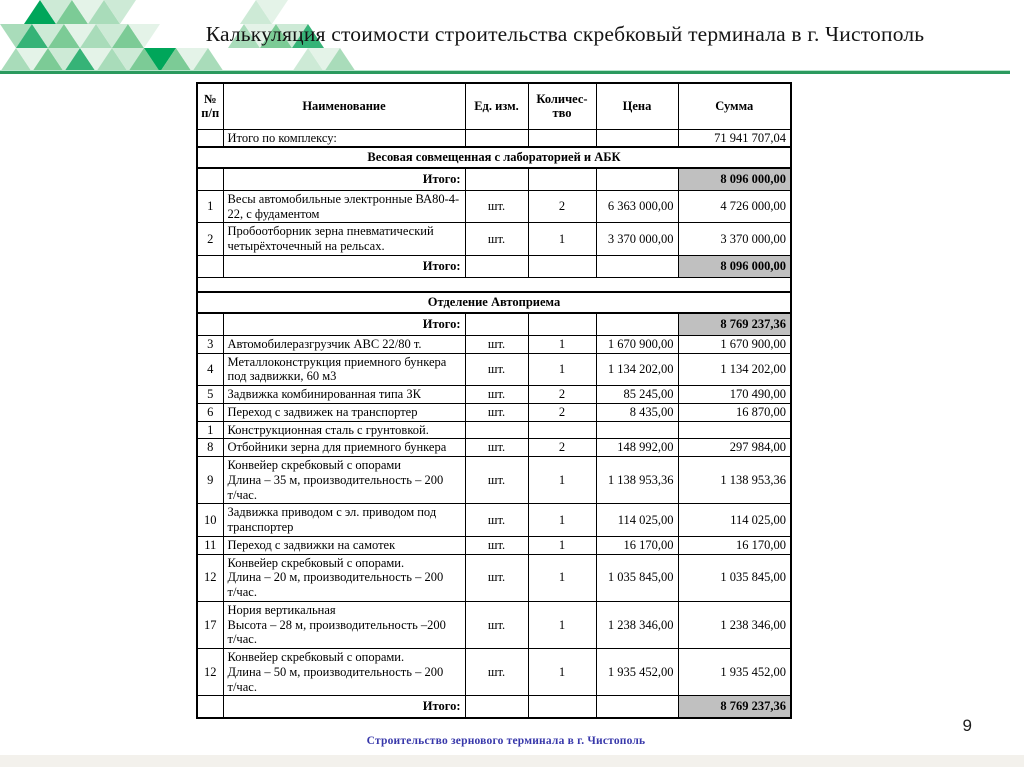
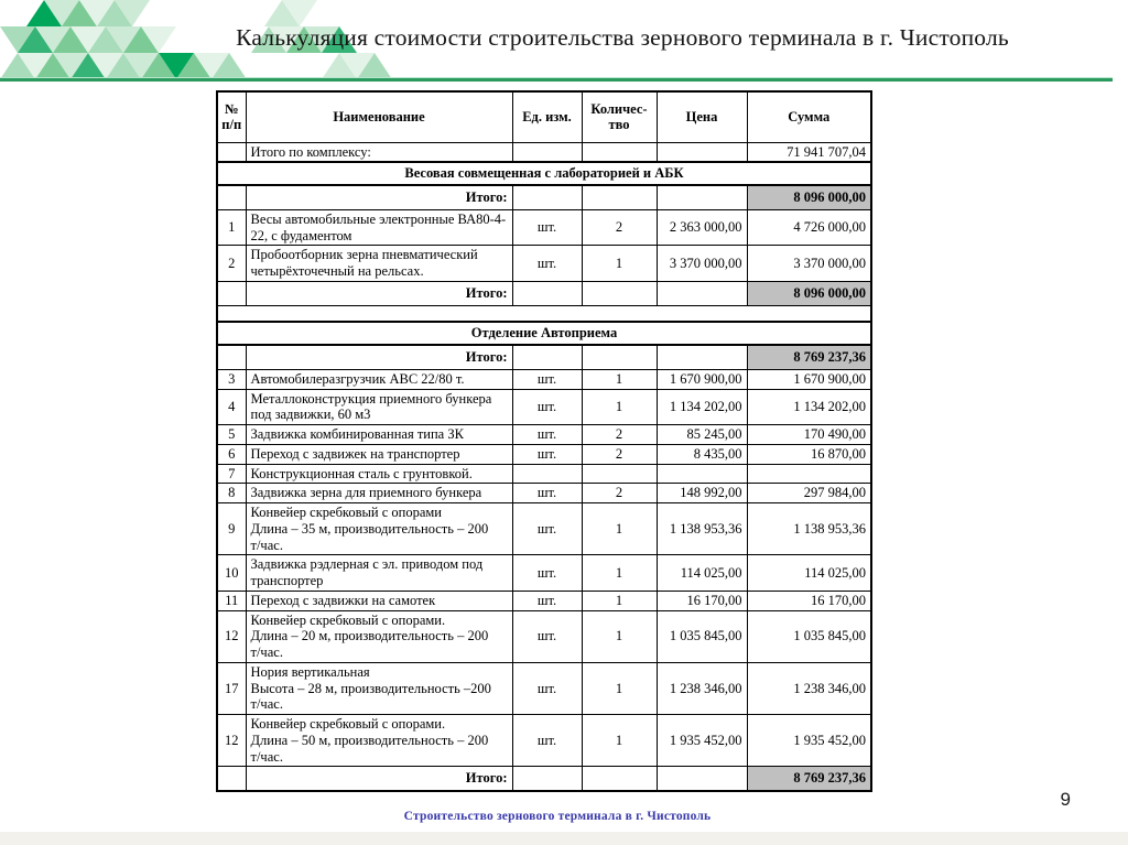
- Калькуляция стоимости строительства скребковый терминала в г. Чистополь
+ Калькуляция стоимости строительства зернового терминала в г. Чистополь
  № п/п	Наименование	Ед. изм.	Количес- тво	Цена	Сумма
  	Итого по комплексу:				71 941 707,04
  Весовая совмещенная с лабораторией и АБК
  	Итого:				8 096 000,00
- 1	Весы автомобильные электронные ВА80-4- 22, с фудаментом	шт.	2	6 363 000,00	4 726 000,00
+ 1	Весы автомобильные электронные ВА80-4- 22, с фудаментом	шт.	2	2 363 000,00	4 726 000,00
  2	Пробоотборник зерна пневматический четырёхточечный на рельсах.	шт.	1	3 370 000,00	3 370 000,00
  	Итого:				8 096 000,00
  Отделение Автоприема
  	Итого:				8 769 237,36
  3	Автомобилеразгрузчик АВС 22/80 т.	шт.	1	1 670 900,00	1 670 900,00
  4	Металлоконструкция приемного бункера под задвижки, 60 м3	шт.	1	1 134 202,00	1 134 202,00
  5	Задвижка комбинированная типа ЗК	шт.	2	85 245,00	170 490,00
  6	Переход с задвижек на транспортер	шт.	2	8 435,00	16 870,00
- 1	Конструкционная сталь с грунтовкой.
+ 7	Конструкционная сталь с грунтовкой.
- 8	Отбойники зерна для приемного бункера	шт.	2	148 992,00	297 984,00
+ 8	Задвижка зерна для приемного бункера	шт.	2	148 992,00	297 984,00
  9	Конвейер скребковый с опорами Длина – 35 м, производительность – 200 т/час.	шт.	1	1 138 953,36	1 138 953,36
- 10	Задвижка приводом с эл. приводом под транспортер	шт.	1	114 025,00	114 025,00
+ 10	Задвижка рэдлерная с эл. приводом под транспортер	шт.	1	114 025,00	114 025,00
  11	Переход с задвижки на самотек	шт.	1	16 170,00	16 170,00
  12	Конвейер скребковый с опорами. Длина – 20 м, производительность – 200 т/час.	шт.	1	1 035 845,00	1 035 845,00
  17	Нория вертикальная Высота – 28 м, производительность –200 т/час.	шт.	1	1 238 346,00	1 238 346,00
  12	Конвейер скребковый с опорами. Длина – 50 м, производительность – 200 т/час.	шт.	1	1 935 452,00	1 935 452,00
  	Итого:				8 769 237,36
  Строительство зернового терминала в г. Чистополь
  9
